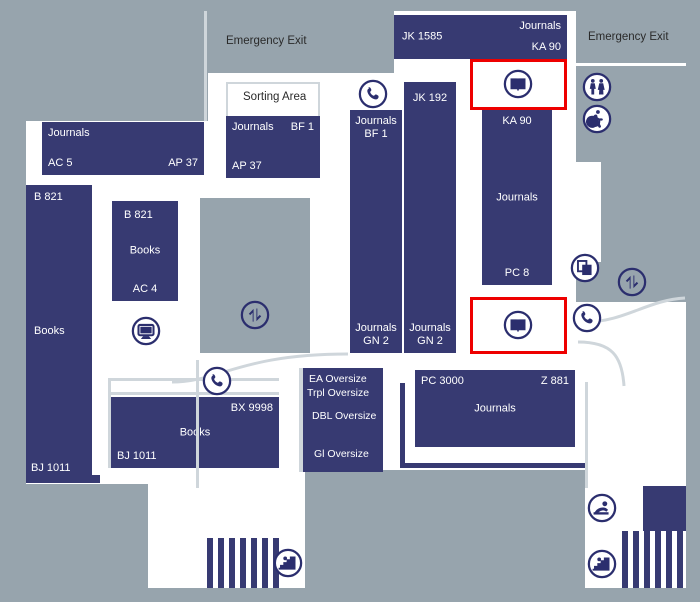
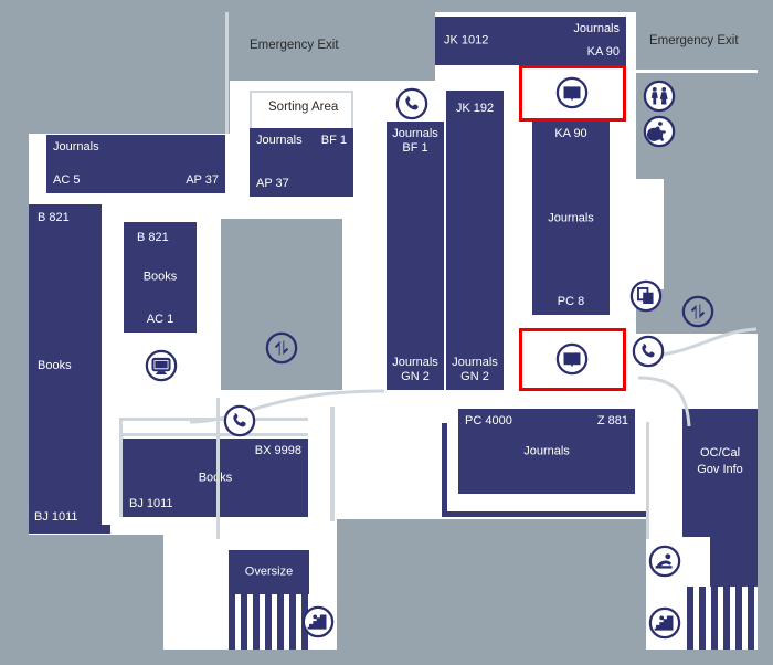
  Emergency Exit
  Emergency Exit
  Journals
  AC 5
  AP 37
  Sorting Area
  Journals
  BF 1
  AP 37
  B 821
  Books
  BJ 1011
  B 821
  Books
- AC 4
+ AC 1
  Journals
  BF 1
  Journals
  GN 2
  JK 192
  Journals
  GN 2
- JK 1585
+ JK 1012
  Journals
  KA 90
  KA 90
  Journals
  PC 8
  BX 9998
  Boks
  BJ 1011
- EA Oversize
- Trpl Oversize
- DBL Oversize
- Gl Oversize
- PC 3000
+ PC 4000
  Z 881
  Journals
+ OC/Cal
+ Gov Info
+ Oversize
